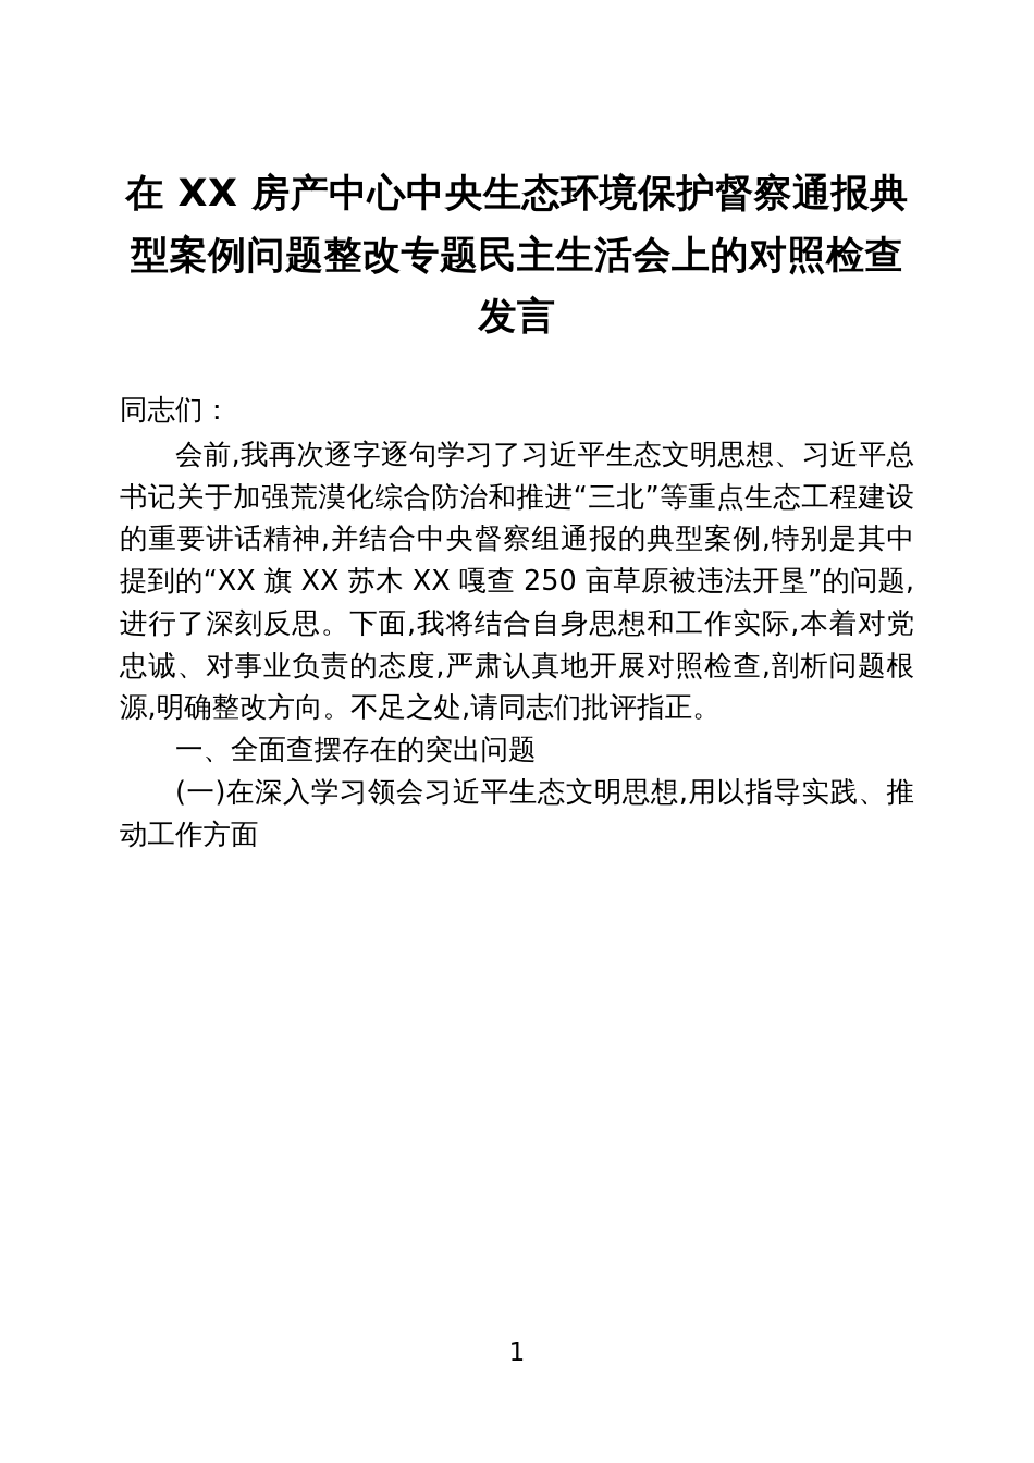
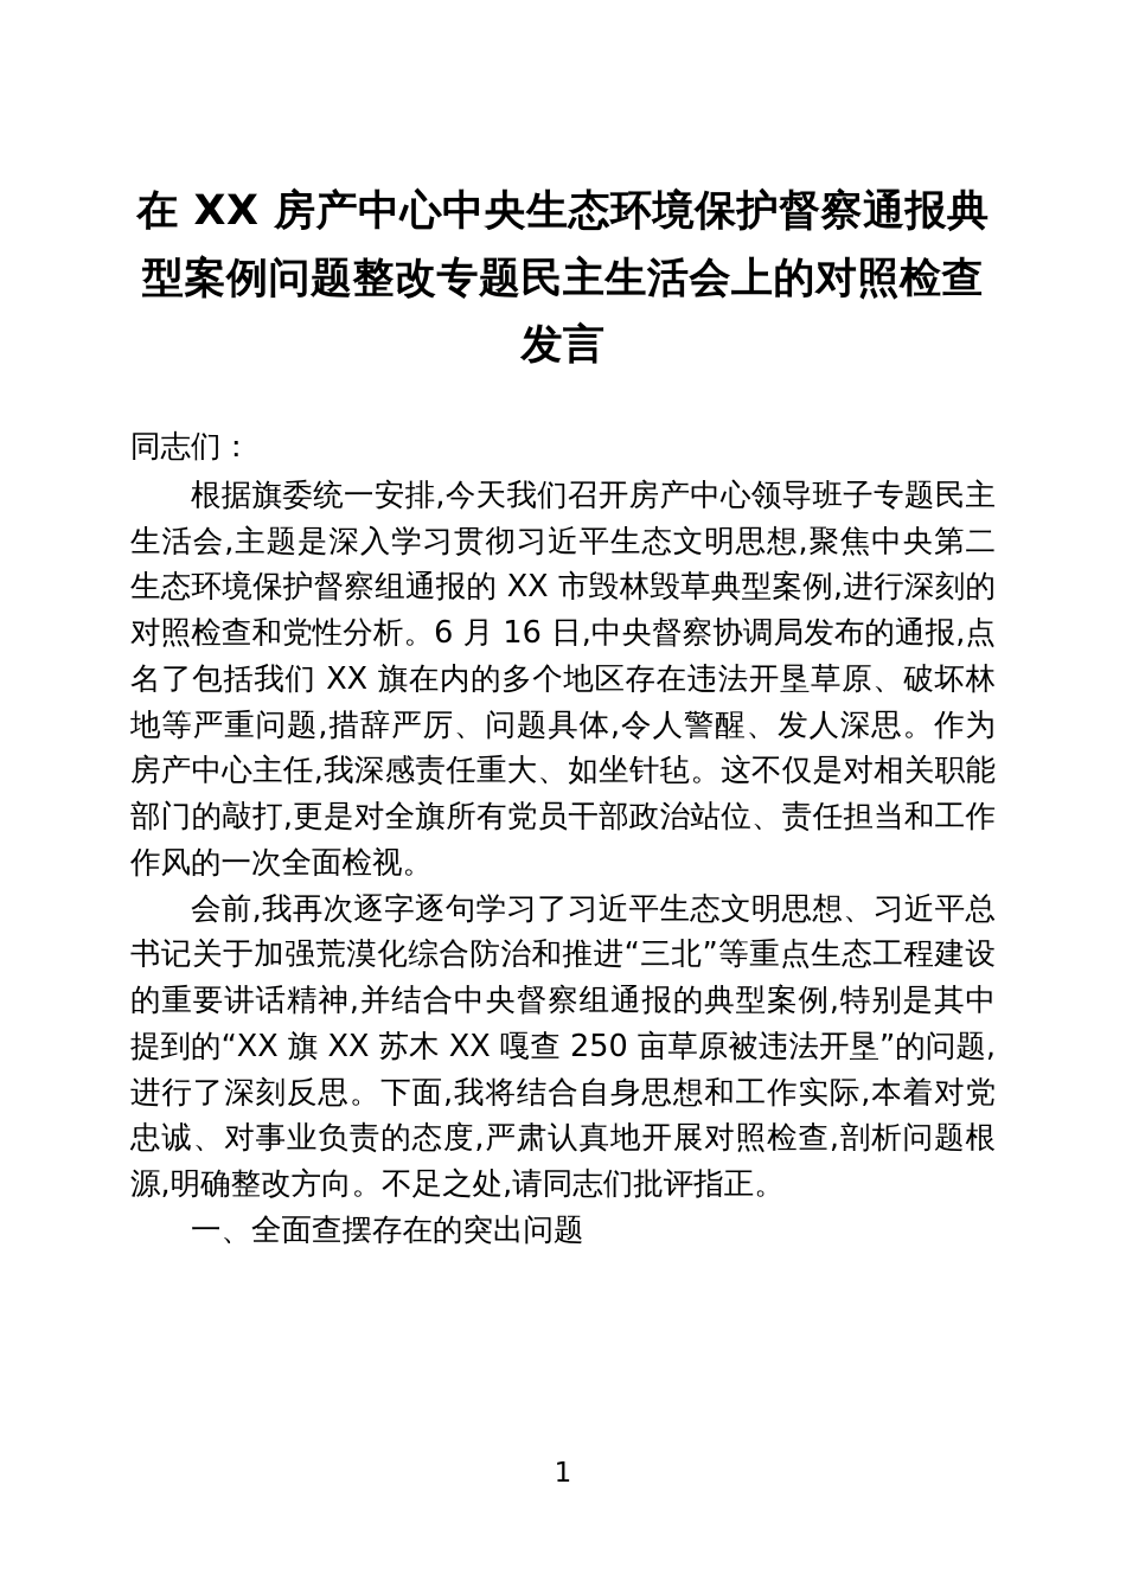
  在 XX 房产中心中央生态环境保护督察通报典型案例问题整改专题民主生活会上的对照检查发言
  同志们：
+ 根据旗委统一安排,今天我们召开房产中心领导班子专题民主生活会,主题是深入学习贯彻习近平生态文明思想,聚焦中央第二生态环境保护督察组通报的 XX 市毁林毁草典型案例,进行深刻的对照检查和党性分析。6 月 16 日,中央督察协调局发布的通报,点名了包括我们 XX 旗在内的多个地区存在违法开垦草原、破坏林地等严重问题,措辞严厉、问题具体,令人警醒、发人深思。作为房产中心主任,我深感责任重大、如坐针毡。这不仅是对相关职能部门的敲打,更是对全旗所有党员干部政治站位、责任担当和工作作风的一次全面检视。
  会前,我再次逐字逐句学习了习近平生态文明思想、习近平总书记关于加强荒漠化综合防治和推进“三北”等重点生态工程建设的重要讲话精神,并结合中央督察组通报的典型案例,特别是其中提到的“XX 旗 XX 苏木 XX 嘎查 250 亩草原被违法开垦”的问题,进行了深刻反思。下面,我将结合自身思想和工作实际,本着对党忠诚、对事业负责的态度,严肃认真地开展对照检查,剖析问题根源,明确整改方向。不足之处,请同志们批评指正。
  一、全面查摆存在的突出问题
- (一)在深入学习领会习近平生态文明思想,用以指导实践、推动工作方面
  1
